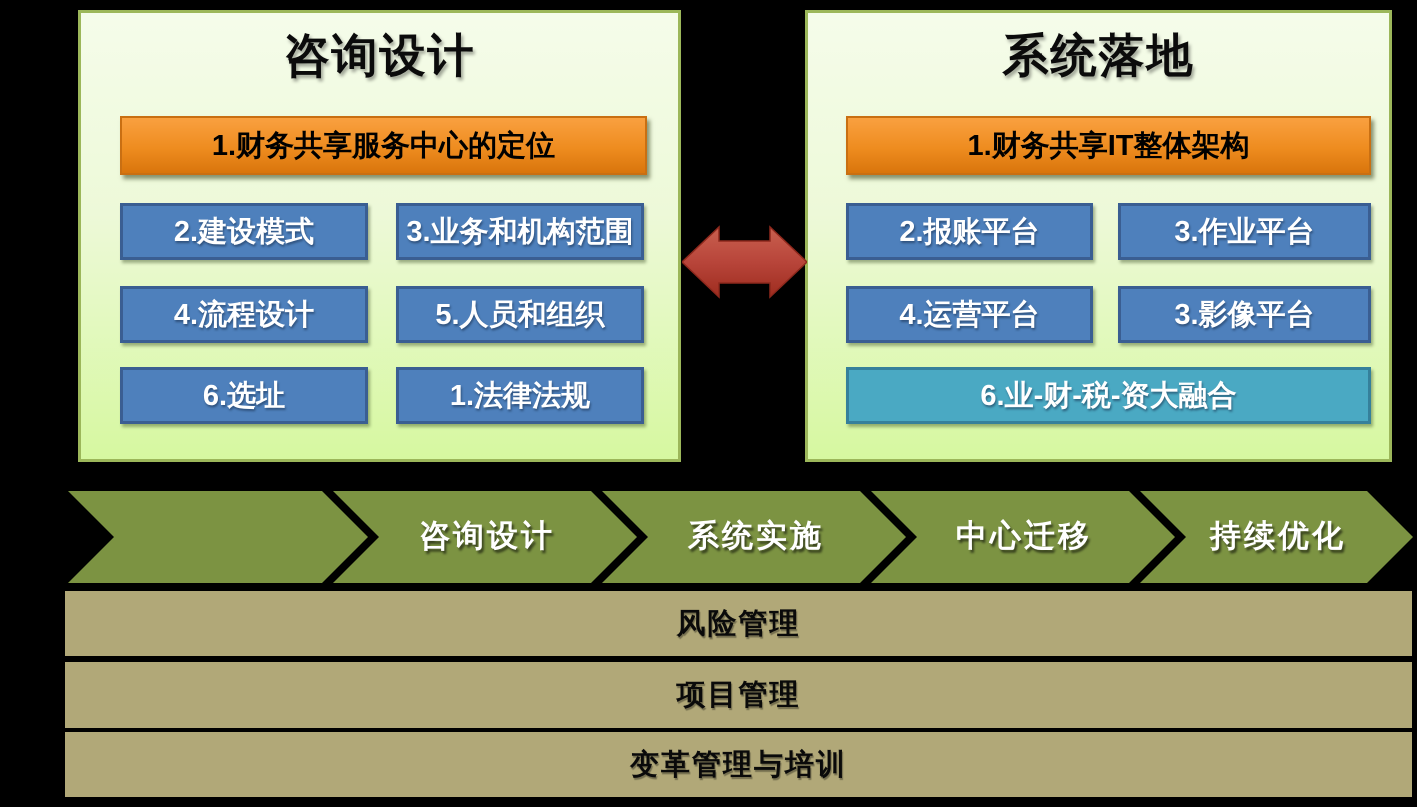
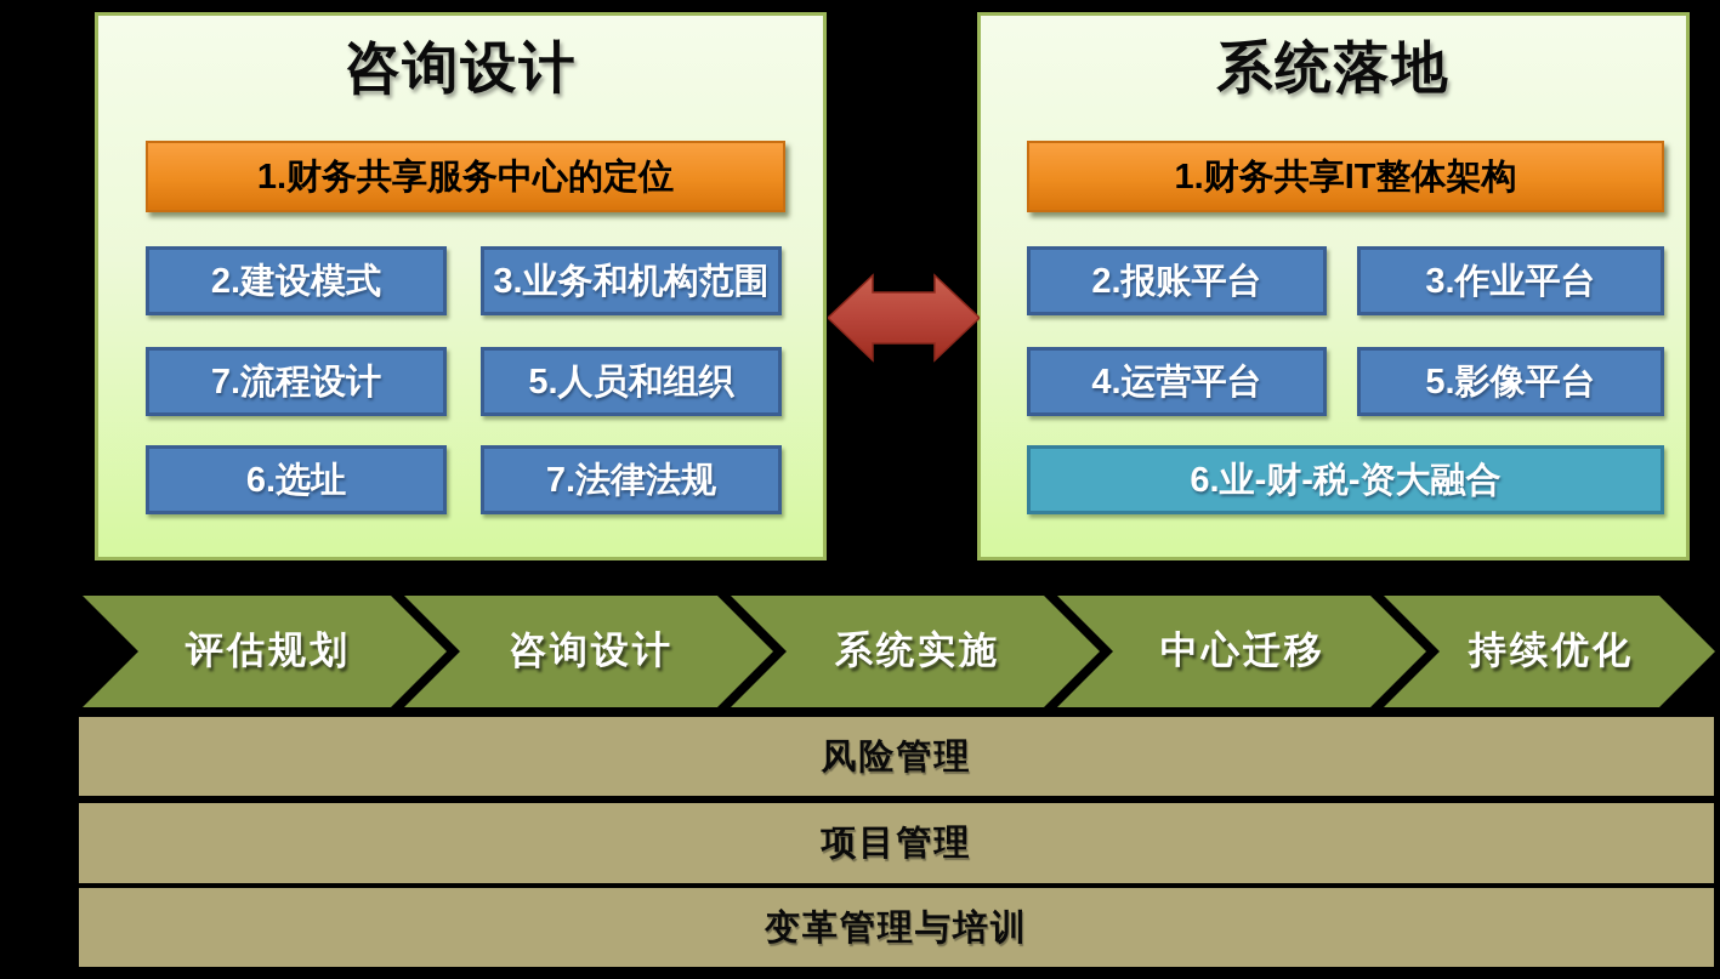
  咨询设计
  1.财务共享服务中心的定位
  2.建设模式
  3.业务和机构范围
- 4.流程设计
+ 7.流程设计
  5.人员和组织
  6.选址
- 1.法律法规
+ 7.法律法规
  系统落地
  1.财务共享IT整体架构
  2.报账平台
  3.作业平台
  4.运营平台
- 3.影像平台
+ 5.影像平台
  6.业-财-税-资大融合
+ 评估规划
  咨询设计
  系统实施
  中心迁移
  持续优化
  风险管理
  项目管理
  变革管理与培训
